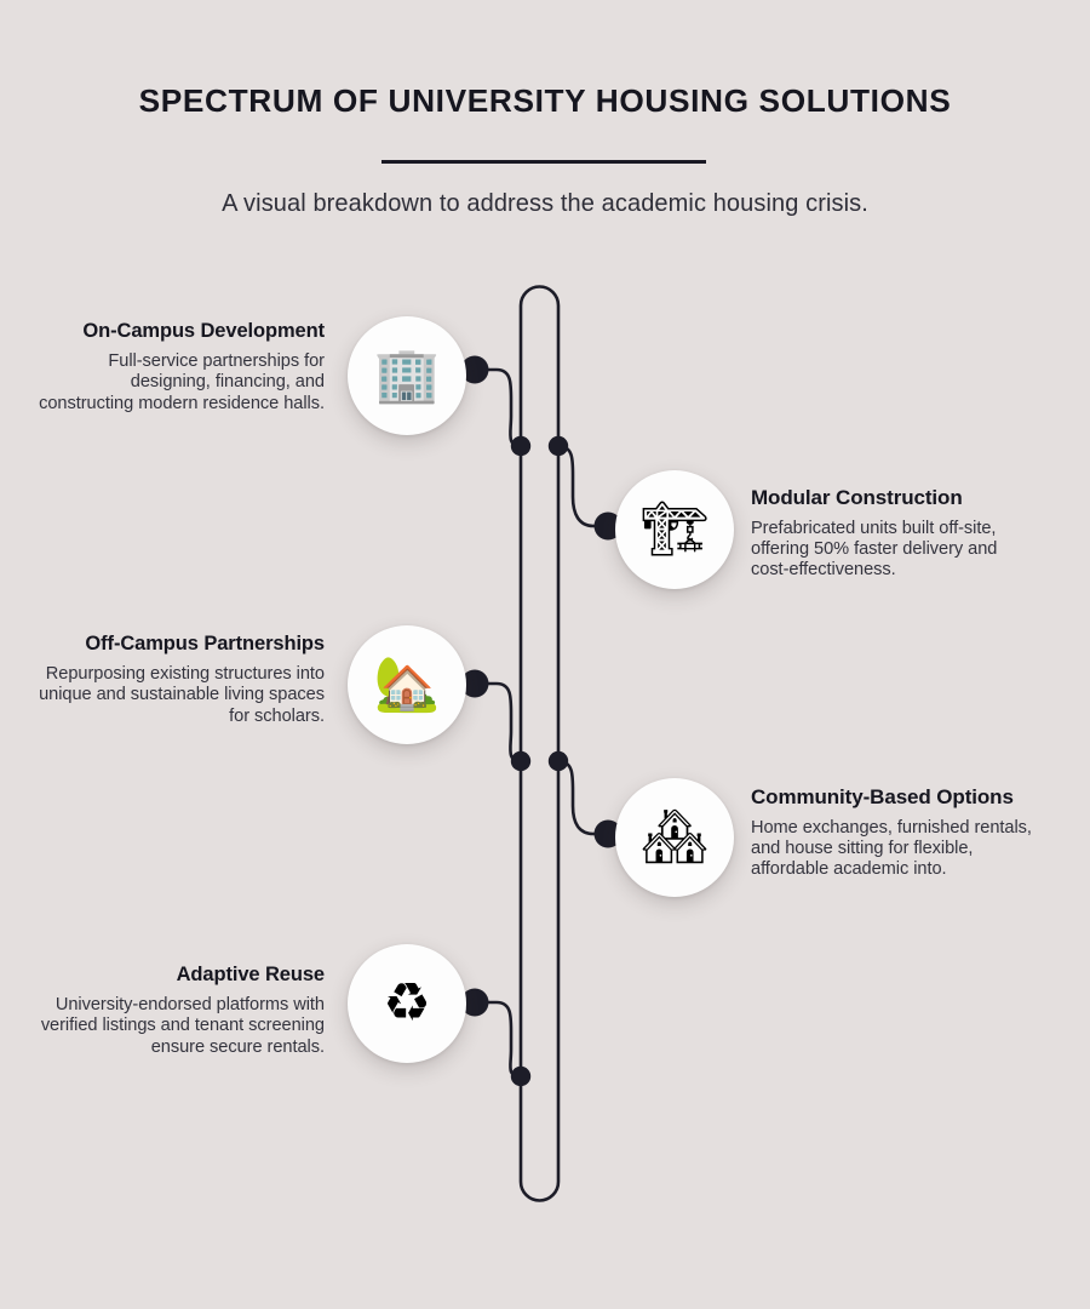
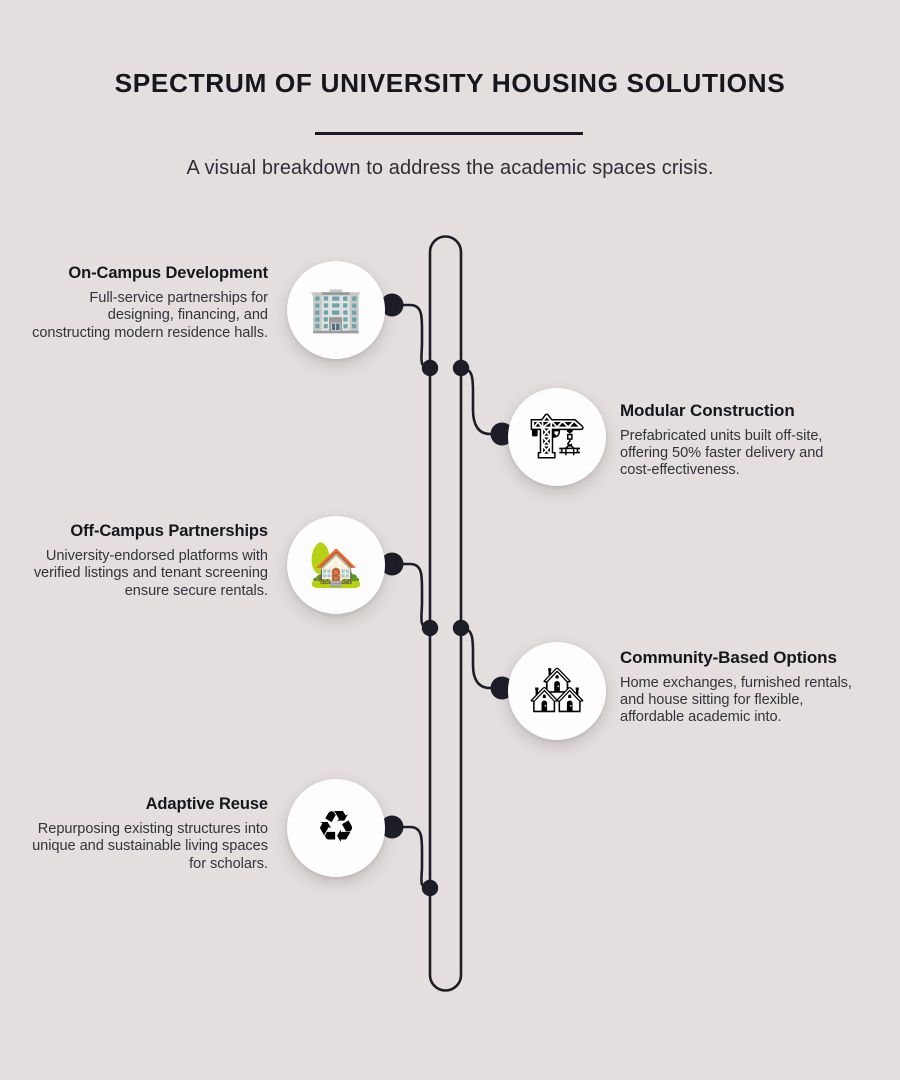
  SPECTRUM OF UNIVERSITY HOUSING SOLUTIONS
- A visual breakdown to address the academic housing crisis.
+ A visual breakdown to address the academic spaces crisis.
  🏢
  On-Campus Development
  Full-service partnerships for designing, financing, and constructing modern residence halls.
  🏗
  Modular Construction
  Prefabricated units built off-site, offering 50% faster delivery and cost-effectiveness.
  🏡
  Off-Campus Partnerships
- Repurposing existing structures into unique and sustainable living spaces for scholars.
+ University-endorsed platforms with verified listings and tenant screening ensure secure rentals.
  🏘
  Community-Based Options
  Home exchanges, furnished rentals, and house sitting for flexible, affordable academic into.
  ♻
  Adaptive Reuse
- University-endorsed platforms with verified listings and tenant screening ensure secure rentals.
+ Repurposing existing structures into unique and sustainable living spaces for scholars.
